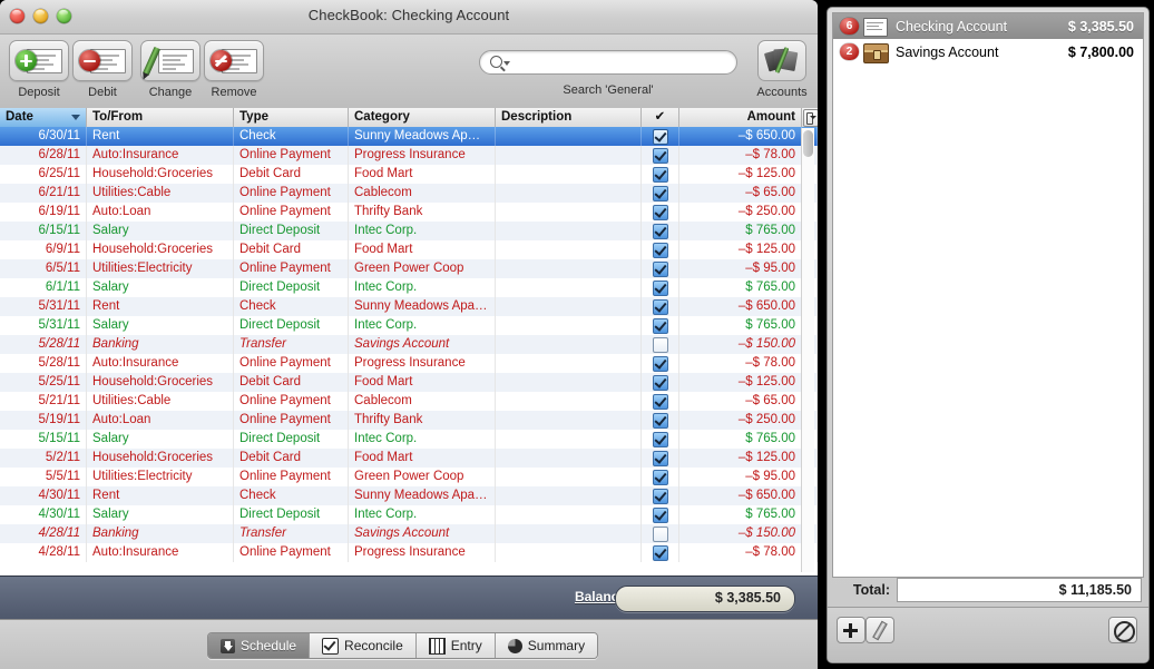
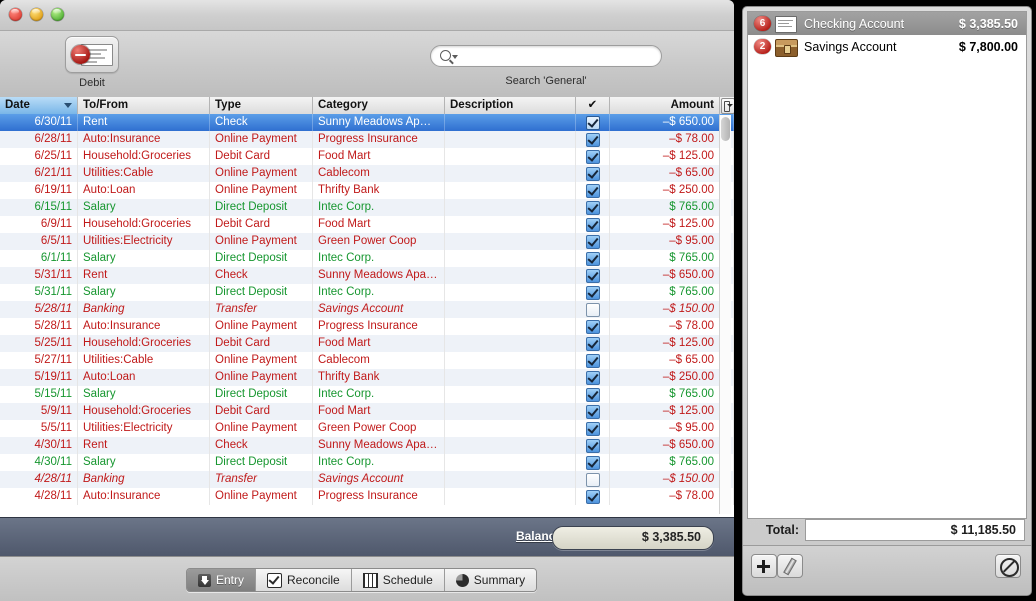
- CheckBook: Checking Account
- Deposit
  Debit
- Change
- Remove
  Search 'General'
- Accounts
  Date
  To/From
  Type
  Category
  Description
  ✔
  Amount
  6/30/11
  Rent
  Check
  Sunny Meadows Ap…
  –$ 650.00
  6/28/11
  Auto:Insurance
  Online Payment
  Progress Insurance
  –$ 78.00
  6/25/11
  Household:Groceries
  Debit Card
  Food Mart
  –$ 125.00
  6/21/11
  Utilities:Cable
  Online Payment
  Cablecom
  –$ 65.00
  6/19/11
  Auto:Loan
  Online Payment
  Thrifty Bank
  –$ 250.00
  6/15/11
  Salary
  Direct Deposit
  Intec Corp.
  $ 765.00
  6/9/11
  Household:Groceries
  Debit Card
  Food Mart
  –$ 125.00
  6/5/11
  Utilities:Electricity
  Online Payment
  Green Power Coop
  –$ 95.00
  6/1/11
  Salary
  Direct Deposit
  Intec Corp.
  $ 765.00
  5/31/11
  Rent
  Check
  Sunny Meadows Apa…
  –$ 650.00
  5/31/11
  Salary
  Direct Deposit
  Intec Corp.
  $ 765.00
  5/28/11
  Banking
  Transfer
  Savings Account
  –$ 150.00
  5/28/11
  Auto:Insurance
  Online Payment
  Progress Insurance
  –$ 78.00
  5/25/11
  Household:Groceries
  Debit Card
  Food Mart
  –$ 125.00
- 5/21/11
+ 5/27/11
  Utilities:Cable
  Online Payment
  Cablecom
  –$ 65.00
  5/19/11
  Auto:Loan
  Online Payment
  Thrifty Bank
  –$ 250.00
  5/15/11
  Salary
  Direct Deposit
  Intec Corp.
  $ 765.00
- 5/2/11
+ 5/9/11
  Household:Groceries
  Debit Card
  Food Mart
  –$ 125.00
  5/5/11
  Utilities:Electricity
  Online Payment
  Green Power Coop
  –$ 95.00
  4/30/11
  Rent
  Check
  Sunny Meadows Apa…
  –$ 650.00
  4/30/11
  Salary
  Direct Deposit
  Intec Corp.
  $ 765.00
  4/28/11
  Banking
  Transfer
  Savings Account
  –$ 150.00
  4/28/11
  Auto:Insurance
  Online Payment
  Progress Insurance
  –$ 78.00
  Balan
  $ 3,385.50
- Schedule
+ Entry
  Reconcile
- Entry
+ Schedule
  Summary
  6
  Checking Account
  $ 3,385.50
  2
  Savings Account
  $ 7,800.00
  Total:
  $ 11,185.50
